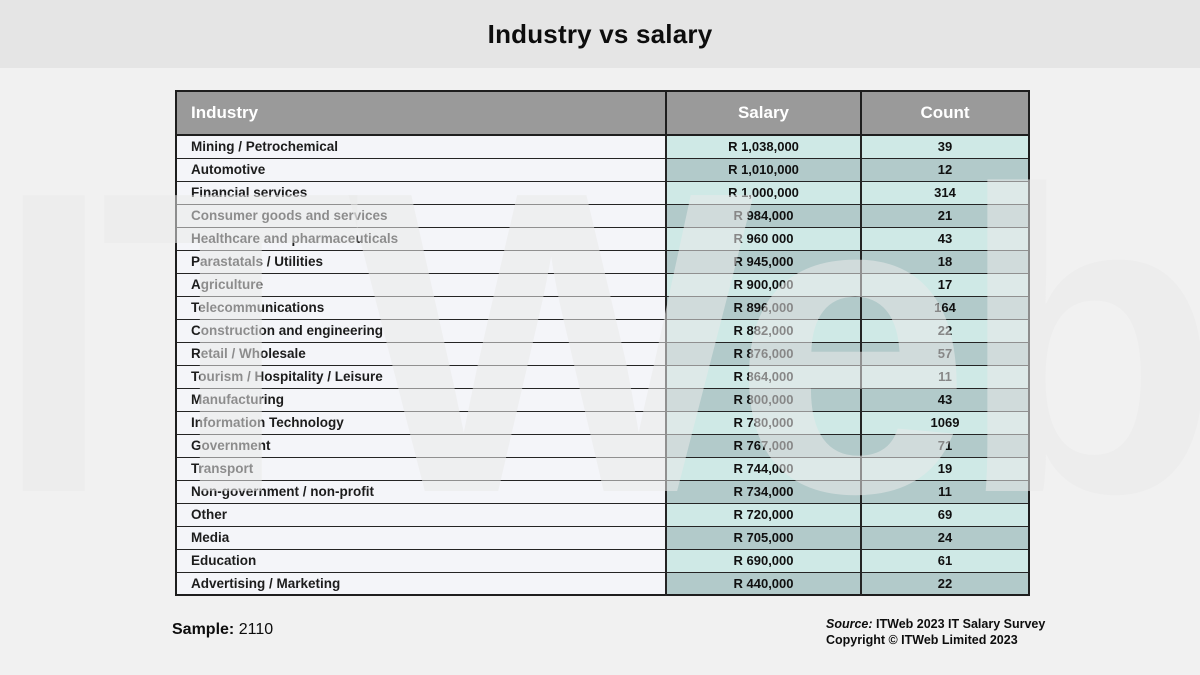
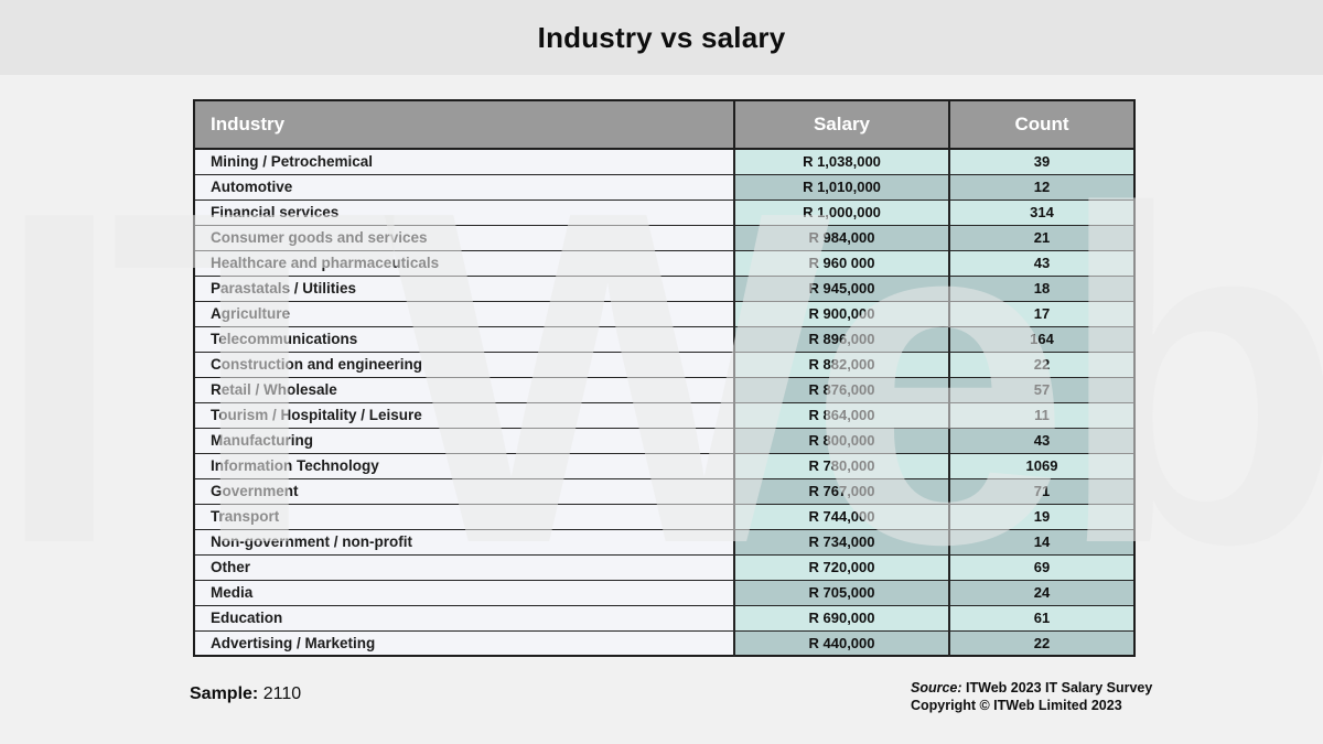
  Industry vs salary
  Industry	Salary	Count
  Mining / Petrochemical	R 1,038,000	39
  Automotive	R 1,010,000	12
  Financial services	R 1,000,000	314
  Consumer goods and services	R 984,000	21
  Healthcare and pharmaceuticals	R 960 000	43
  Parastatals / Utilities	R 945,000	18
  Agriculture	R 900,000	17
  Telecommunications	R 896,000	164
  Construction and engineering	R 882,000	22
  Retail / Wholesale	R 876,000	57
  Tourism / Hospitality / Leisure	R 864,000	11
  Manufacturing	R 800,000	43
  Information Technology	R 780,000	1069
  Government	R 767,000	71
  Transport	R 744,000	19
- Non-government / non-profit	R 734,000	11
+ Non-government / non-profit	R 734,000	14
  Other	R 720,000	69
  Media	R 705,000	24
  Education	R 690,000	61
  Advertising / Marketing	R 440,000	22
  ITWeb
  Sample: 2110
  Source: ITWeb 2023 IT Salary Survey
  Copyright © ITWeb Limited 2023
